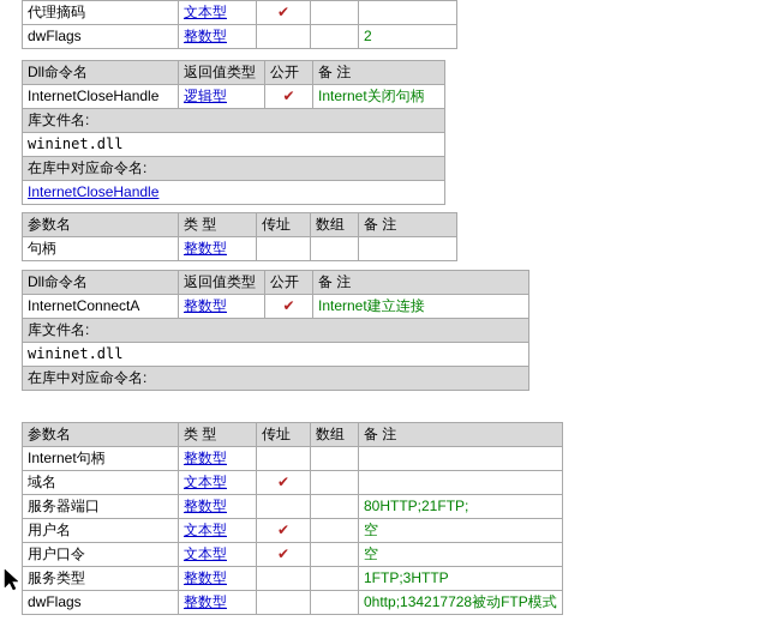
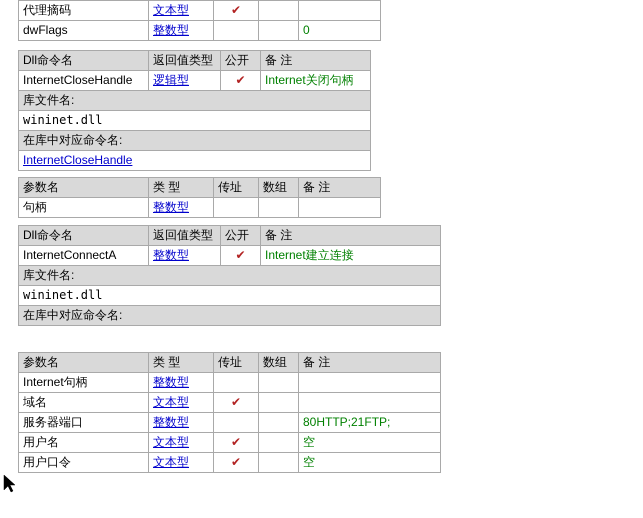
  代理摘码	文本型	✔
- dwFlags	整数型			2
+ dwFlags	整数型			0
  Dll命令名	返回值类型	公开	备 注
  InternetCloseHandle	逻辑型	✔	Internet关闭句柄
  库文件名:
  wininet.dll
  在库中对应命令名:
  InternetCloseHandle
  参数名	类 型	传址	数组	备 注
  句柄	整数型
  Dll命令名	返回值类型	公开	备 注
  InternetConnectA	整数型	✔	Internet建立连接
  库文件名:
  wininet.dll
  在库中对应命令名:
  参数名	类 型	传址	数组	备 注
  Internet句柄	整数型
  域名	文本型	✔
  服务器端口	整数型			80HTTP;21FTP;
  用户名	文本型	✔		空
  用户口令	文本型	✔		空
- 服务类型	整数型			1FTP;3HTTP
- dwFlags	整数型			0http;134217728被动FTP模式
